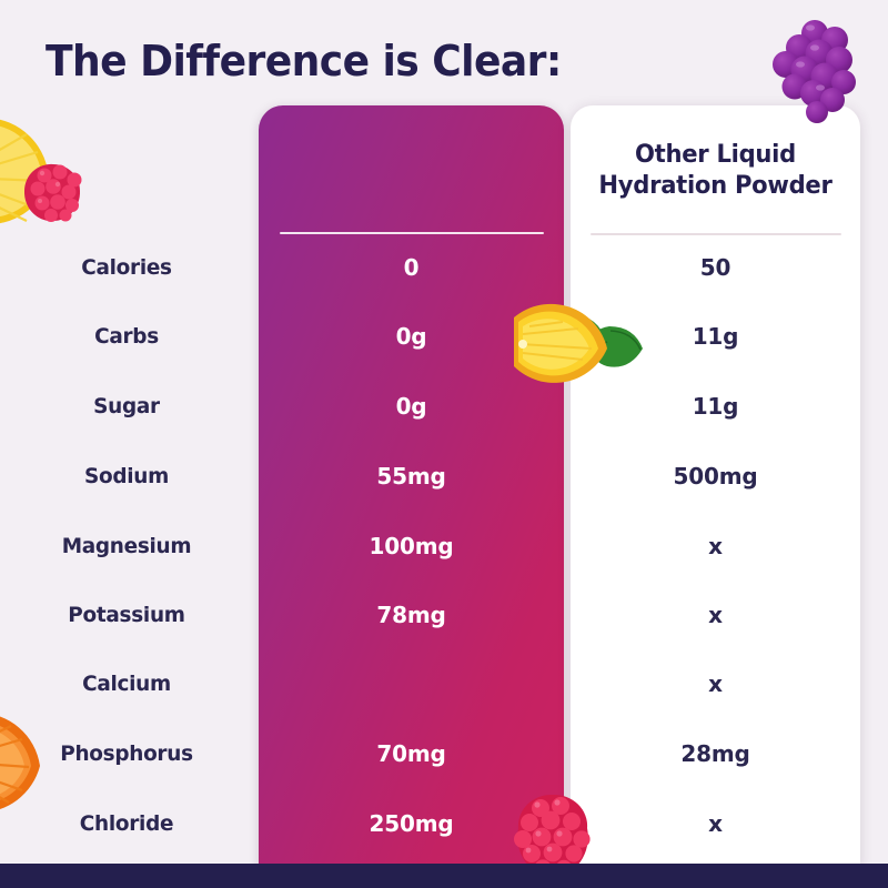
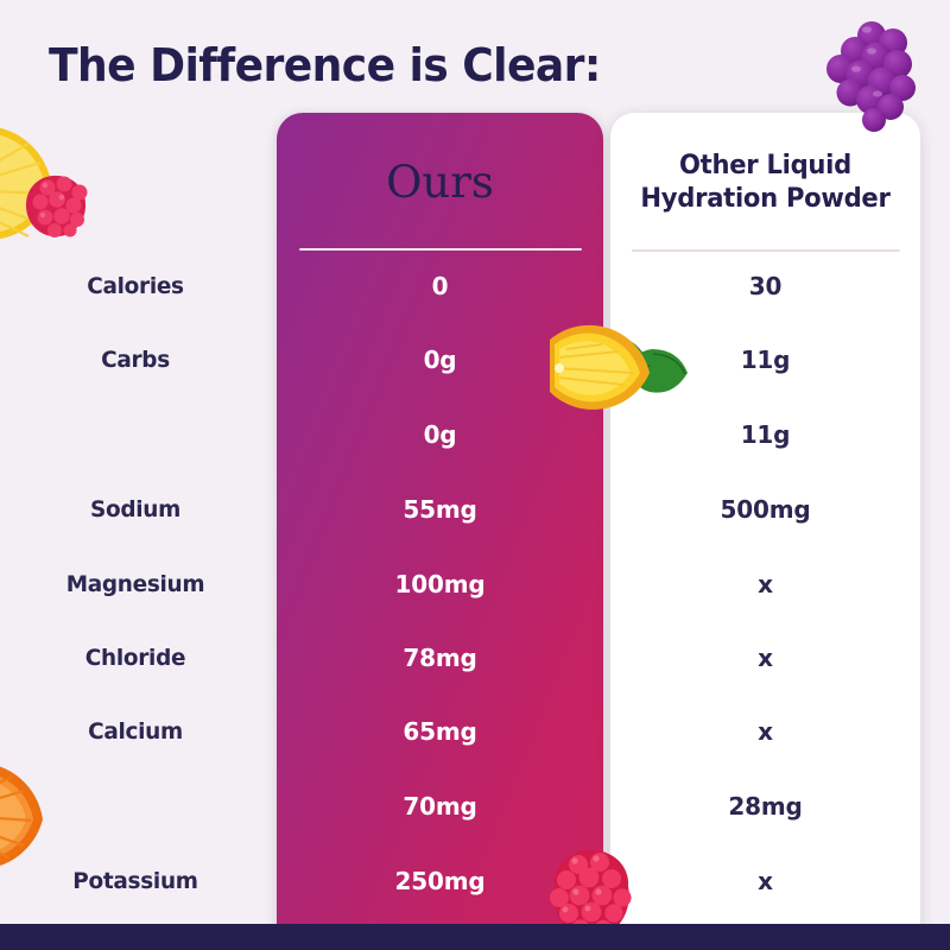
  The Difference is Clear:
+ Ours
  Other Liquid
  Hydration Powder
  Calories
  0
- 50
+ 30
  Carbs
  0g
  11g
- Sugar
  0g
  11g
  Sodium
  55mg
  500mg
  Magnesium
  100mg
  x
- Potassium
+ Chloride
  78mg
  x
  Calcium
+ 65mg
  x
- Phosphorus
  70mg
  28mg
- Chloride
+ Potassium
  250mg
  x
